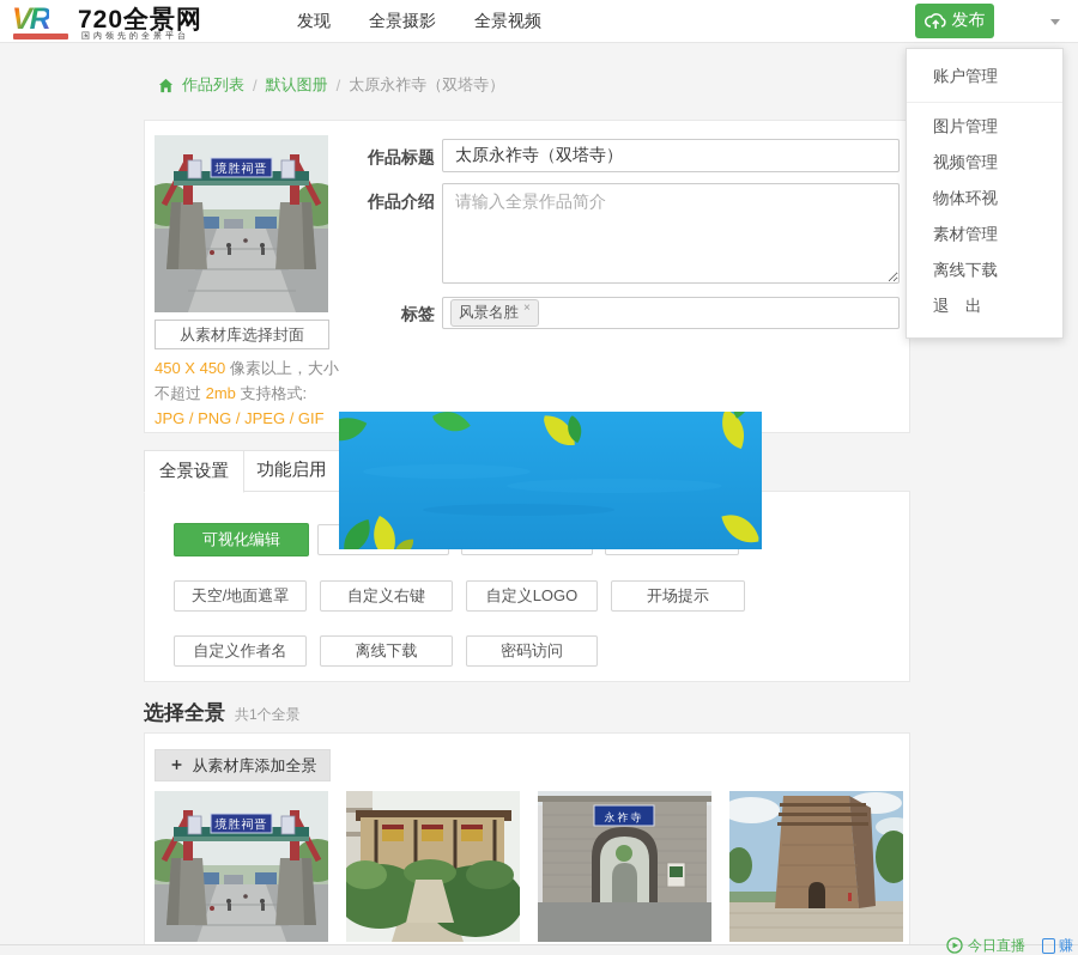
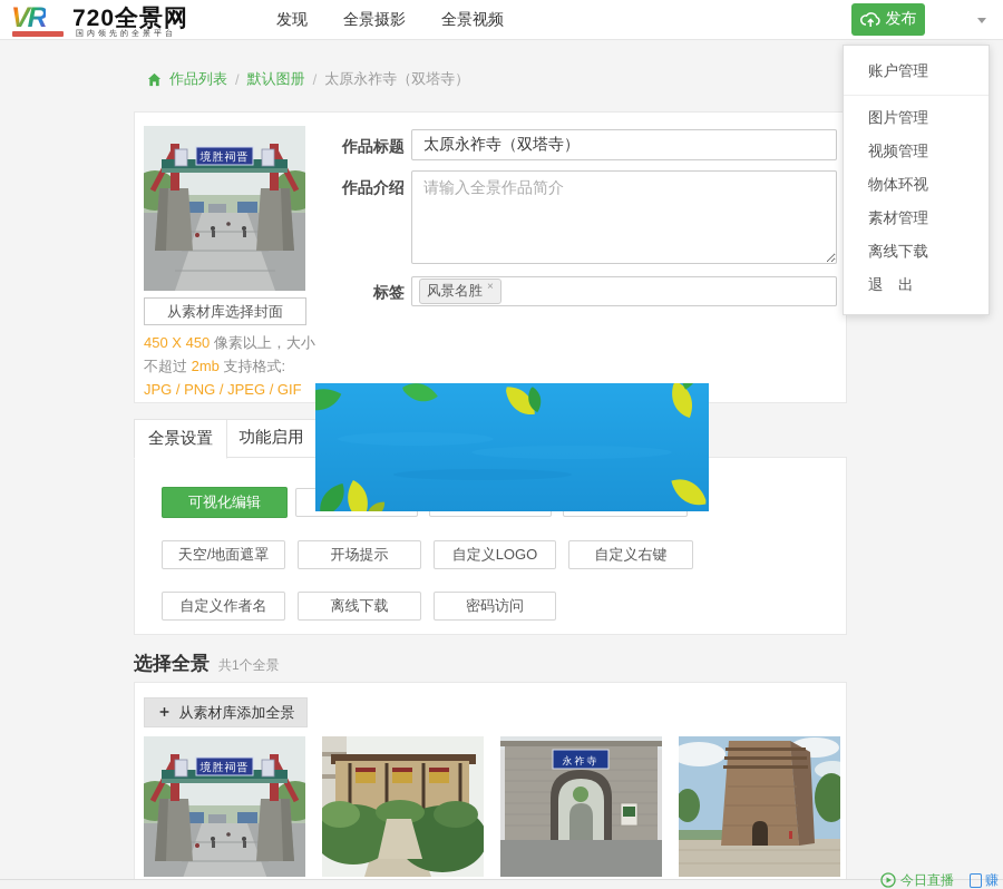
  VR
  720全景网
  发现
  全景摄影
  全景视频
  发布
  账户管理
  图片管理
  视频管理
  物体环视
  素材管理
  离线下载
  退 出
  作品列表
  /
  默认图册
  /
  太原永祚寺（双塔寺）
  从素材库选择封面
  450 X 450 像素以上，大小不超过 2mb 支持格式: JPG / PNG / JPEG / GIF
  作品标题
  太原永祚寺（双塔寺）
  作品介绍
  请输入全景作品简介
  标签
  风景名胜
  ×
  全景设置
  功能启用
  可视化编辑
  天空/地面遮罩
- 自定义右键
+ 开场提示
  自定义LOGO
- 开场提示
+ 自定义右键
  自定义作者名
  离线下载
  密码访问
  选择全景
  共1个全景
  ＋
  从素材库添加全景
  今日直播
  赚
